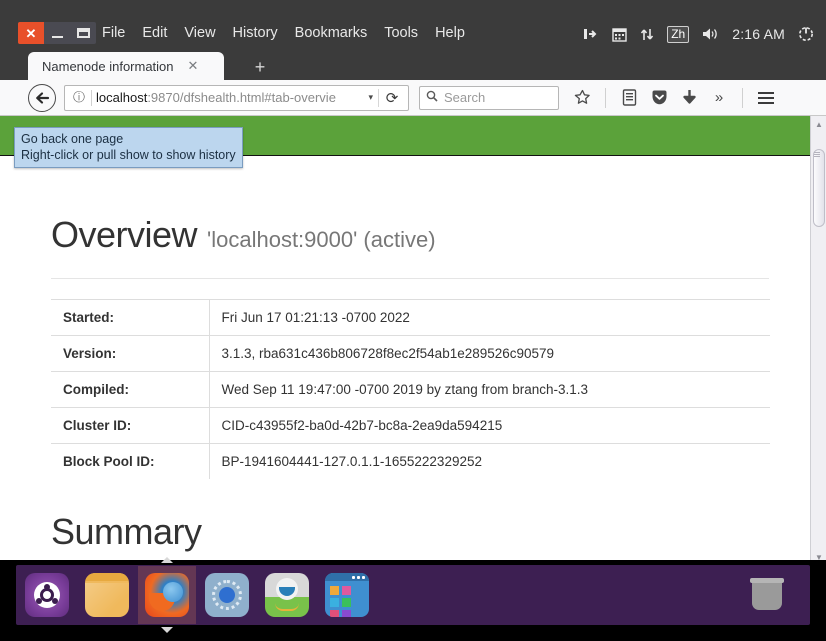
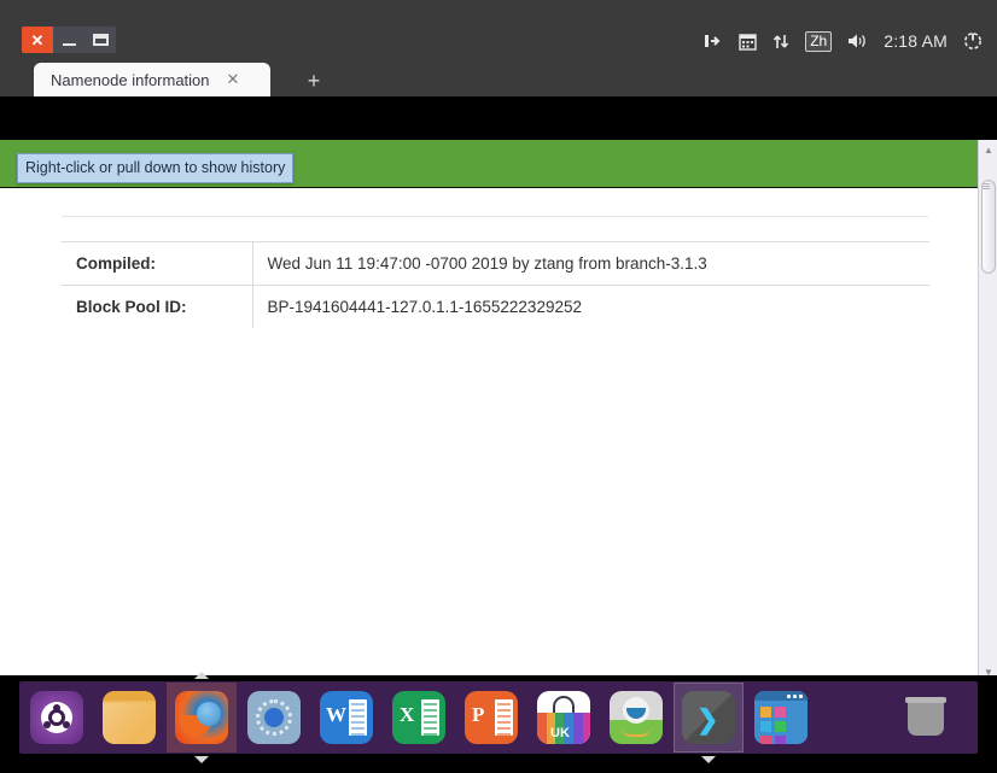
  ✕
- File
- Edit
- View
- History
- Bookmarks
- Tools
- Help
  Zh
- 2:16 AM
+ 2:18 AM
  Namenode information
  ✕
  +
- ⓘ
- localhost:9870/dfshealth.html#tab-overvie
- ▾
- ⟳
- Search
- »
- Overview 'localhost:9000' (active)
- Started:	Fri Jun 17 01:21:13 -0700 2022
- Version:	3.1.3, rba631c436b806728f8ec2f54ab1e289526c90579
- Compiled:	Wed Sep 11 19:47:00 -0700 2019 by ztang from branch-3.1.3
+ Compiled:	Wed Jun 11 19:47:00 -0700 2019 by ztang from branch-3.1.3
- Cluster ID:	CID-c43955f2-ba0d-42b7-bc8a-2ea9da594215
  Block Pool ID:	BP-1941604441-127.0.1.1-1655222329252
- Summary
  ▲
  ▼
- Go back one page
- Right-click or pull show to show history
+ Right-click or pull down to show history
+ W
+ X
+ P
+ UK
+ ❯
